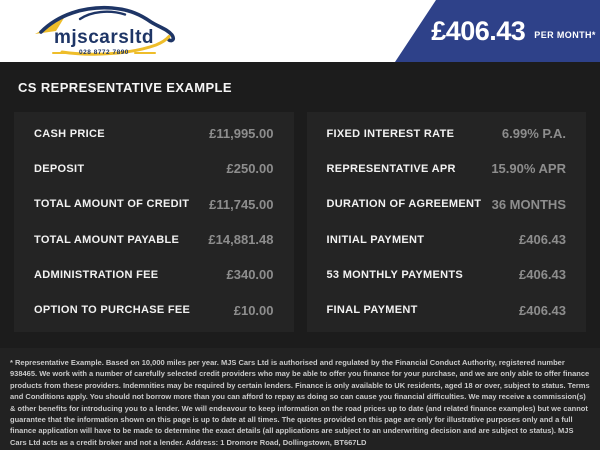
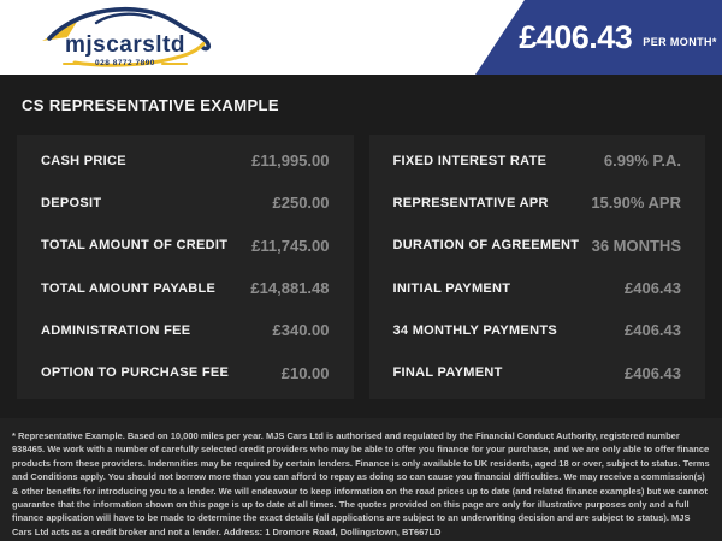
  mjscarsltd
  £406.43
  PER MONTH*
  CS REPRESENTATIVE EXAMPLE
  CASH PRICE
  £11,995.00
  DEPOSIT
  £250.00
  TOTAL AMOUNT OF CREDIT
  £11,745.00
  TOTAL AMOUNT PAYABLE
  £14,881.48
  ADMINISTRATION FEE
  £340.00
  OPTION TO PURCHASE FEE
  £10.00
  FIXED INTEREST RATE
  6.99% P.A.
  REPRESENTATIVE APR
  15.90% APR
  DURATION OF AGREEMENT
  36 MONTHS
  INITIAL PAYMENT
  £406.43
- 53 MONTHLY PAYMENTS
+ 34 MONTHLY PAYMENTS
  £406.43
  FINAL PAYMENT
  £406.43
  * Representative Example. Based on 10,000 miles per year. MJS Cars Ltd is authorised and regulated by the Financial Conduct Authority, registered number 938465. We work with a number of carefully selected credit providers who may be able to offer you finance for your purchase, and we are only able to offer finance products from these providers. Indemnities may be required by certain lenders. Finance is only available to UK residents, aged 18 or over, subject to status. Terms and Conditions apply. You should not borrow more than you can afford to repay as doing so can cause you financial difficulties. We may receive a commission(s) & other benefits for introducing you to a lender. We will endeavour to keep information on the road prices up to date (and related finance examples) but we cannot guarantee that the information shown on this page is up to date at all times. The quotes provided on this page are only for illustrative purposes only and a full finance application will have to be made to determine the exact details (all applications are subject to an underwriting decision and are subject to status). MJS Cars Ltd acts as a credit broker and not a lender. Address: 1 Dromore Road, Dollingstown, BT667LD
